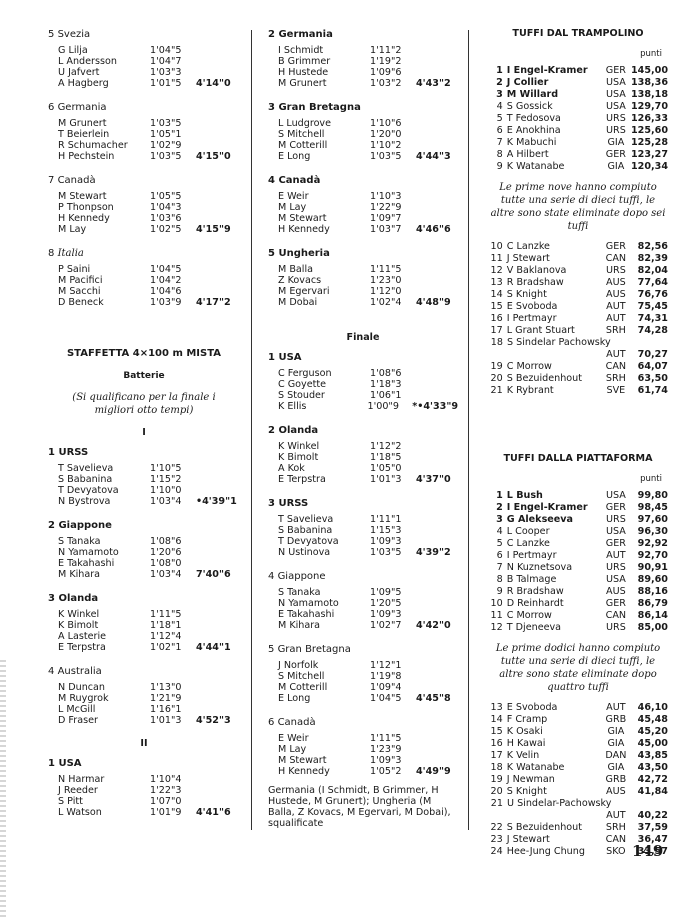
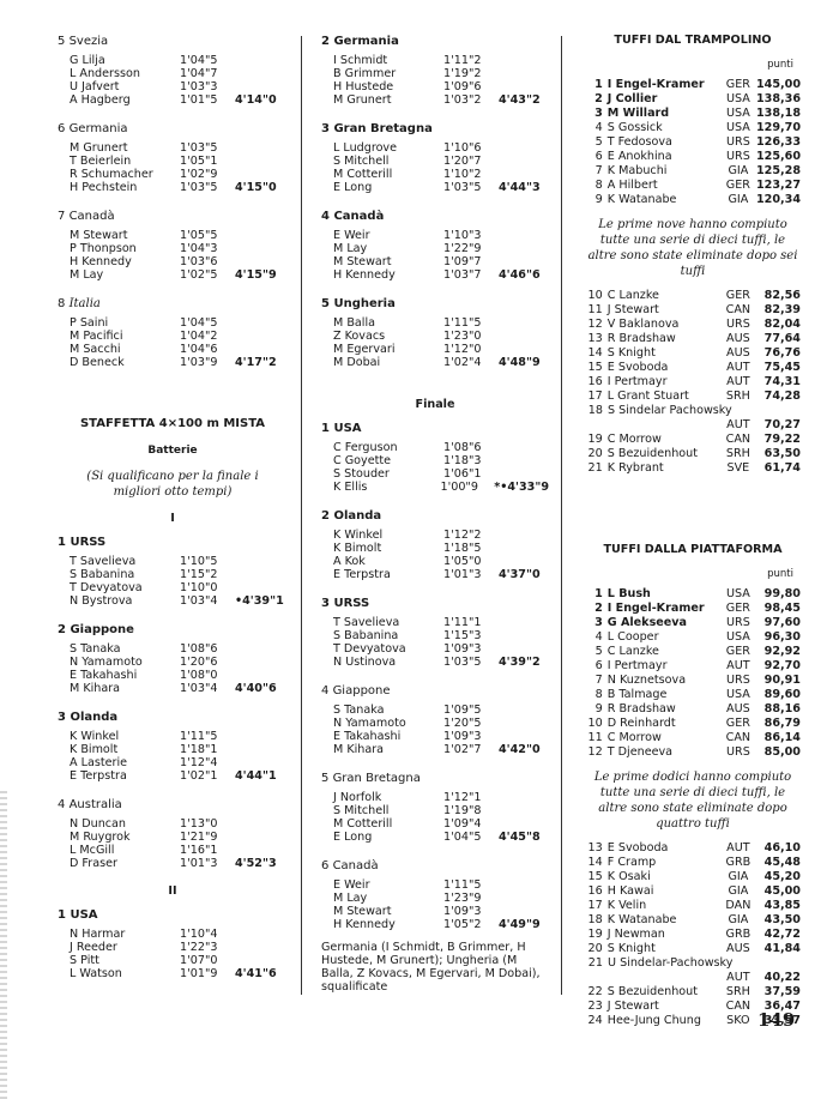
  5 Svezia
  G Lilja
  1'04"5
  L Andersson
  1'04"7
  U Jafvert
  1'03"3
  A Hagberg
  1'01"5
  4'14"0
  6 Germania
  M Grunert
  1'03"5
  T Beierlein
  1'05"1
  R Schumacher
  1'02"9
  H Pechstein
  1'03"5
  4'15"0
  7 Canadà
  M Stewart
  1'05"5
  P Thonpson
  1'04"3
  H Kennedy
  1'03"6
  M Lay
  1'02"5
  4'15"9
  8 Italia
  P Saini
  1'04"5
  M Pacifici
  1'04"2
  M Sacchi
  1'04"6
  D Beneck
  1'03"9
  4'17"2
  STAFFETTA 4×100 m MISTA
  Batterie
  (Si qualificano per la finale i migliori otto tempi)
  I
  1 URSS
  T Savelieva
  1'10"5
  S Babanina
  1'15"2
  T Devyatova
  1'10"0
  N Bystrova
  1'03"4
  •4'39"1
  2 Giappone
  S Tanaka
  1'08"6
  N Yamamoto
  1'20"6
  E Takahashi
  1'08"0
  M Kihara
  1'03"4
- 7'40"6
+ 4'40"6
  3 Olanda
  K Winkel
  1'11"5
  K Bimolt
  1'18"1
  A Lasterie
  1'12"4
  E Terpstra
  1'02"1
  4'44"1
  4 Australia
  N Duncan
  1'13"0
  M Ruygrok
  1'21"9
  L McGill
  1'16"1
  D Fraser
  1'01"3
  4'52"3
  II
  1 USA
  N Harmar
  1'10"4
  J Reeder
  1'22"3
  S Pitt
  1'07"0
  L Watson
  1'01"9
  4'41"6
  2 Germania
  I Schmidt
  1'11"2
  B Grimmer
  1'19"2
  H Hustede
  1'09"6
  M Grunert
  1'03"2
  4'43"2
  3 Gran Bretagna
  L Ludgrove
  1'10"6
  S Mitchell
- 1'20"0
+ 1'20"7
  M Cotterill
  1'10"2
  E Long
  1'03"5
  4'44"3
  4 Canadà
  E Weir
  1'10"3
  M Lay
  1'22"9
  M Stewart
  1'09"7
  H Kennedy
  1'03"7
  4'46"6
  5 Ungheria
  M Balla
  1'11"5
  Z Kovacs
  1'23"0
  M Egervari
  1'12"0
  M Dobai
  1'02"4
  4'48"9
  Finale
  1 USA
  C Ferguson
  1'08"6
  C Goyette
  1'18"3
  S Stouder
  1'06"1
  K Ellis
  1'00"9
  *•4'33"9
  2 Olanda
  K Winkel
  1'12"2
  K Bimolt
  1'18"5
  A Kok
  1'05"0
  E Terpstra
  1'01"3
  4'37"0
  3 URSS
  T Savelieva
  1'11"1
  S Babanina
  1'15"3
  T Devyatova
  1'09"3
  N Ustinova
  1'03"5
  4'39"2
  4 Giappone
  S Tanaka
  1'09"5
  N Yamamoto
  1'20"5
  E Takahashi
  1'09"3
  M Kihara
  1'02"7
  4'42"0
  5 Gran Bretagna
  J Norfolk
  1'12"1
  S Mitchell
  1'19"8
  M Cotterill
  1'09"4
  E Long
  1'04"5
  4'45"8
  6 Canadà
  E Weir
  1'11"5
  M Lay
  1'23"9
  M Stewart
  1'09"3
  H Kennedy
  1'05"2
  4'49"9
  Germania (I Schmidt, B Grimmer, H Hustede, M Grunert); Ungheria (M Balla, Z Kovacs, M Egervari, M Dobai), squalificate
  TUFFI DAL TRAMPOLINO
  punti
  1
  I Engel-Kramer
  GER
  145,00
  2
  J Collier
  USA
  138,36
  3
  M Willard
  USA
  138,18
  4
  S Gossick
  USA
  129,70
  5
  T Fedosova
  URS
  126,33
  6
  E Anokhina
  URS
  125,60
  7
  K Mabuchi
  GIA
  125,28
  8
  A Hilbert
  GER
  123,27
  9
  K Watanabe
  GIA
  120,34
  Le prime nove hanno compiuto tutte una serie di dieci tuffi, le altre sono state eliminate dopo sei tuffi
  10
  C Lanzke
  GER
  82,56
  11
  J Stewart
  CAN
  82,39
  12
  V Baklanova
  URS
  82,04
  13
  R Bradshaw
  AUS
  77,64
  14
  S Knight
  AUS
  76,76
  15
  E Svoboda
  AUT
  75,45
  16
  I Pertmayr
  AUT
  74,31
  17
  L Grant Stuart
  SRH
  74,28
  18
  S Sindelar Pachowsky
  AUT
  70,27
  19
  C Morrow
  CAN
- 64,07
+ 79,22
  20
  S Bezuidenhout
  SRH
  63,50
  21
  K Rybrant
  SVE
  61,74
  TUFFI DALLA PIATTAFORMA
  punti
  1
  L Bush
  USA
  99,80
  2
  I Engel-Kramer
  GER
  98,45
  3
  G Alekseeva
  URS
  97,60
  4
  L Cooper
  USA
  96,30
  5
  C Lanzke
  GER
  92,92
  6
  I Pertmayr
  AUT
  92,70
  7
  N Kuznetsova
  URS
  90,91
  8
  B Talmage
  USA
  89,60
  9
  R Bradshaw
  AUS
  88,16
  10
  D Reinhardt
  GER
  86,79
  11
  C Morrow
  CAN
  86,14
  12
  T Djeneeva
  URS
  85,00
  Le prime dodici hanno compiuto tutte una serie di dieci tuffi, le altre sono state eliminate dopo quattro tuffi
  13
  E Svoboda
  AUT
  46,10
  14
  F Cramp
  GRB
  45,48
  15
  K Osaki
  GIA
  45,20
  16
  H Kawai
  GIA
  45,00
  17
  K Velin
  DAN
  43,85
  18
  K Watanabe
  GIA
  43,50
  19
  J Newman
  GRB
  42,72
  20
  S Knight
  AUS
  41,84
  21
  U Sindelar-Pachowsky
  AUT
  40,22
  22
  S Bezuidenhout
  SRH
  37,59
  23
  J Stewart
  CAN
  36,47
  24
  Hee-Jung Chung
  SKO
  33,57
  149
